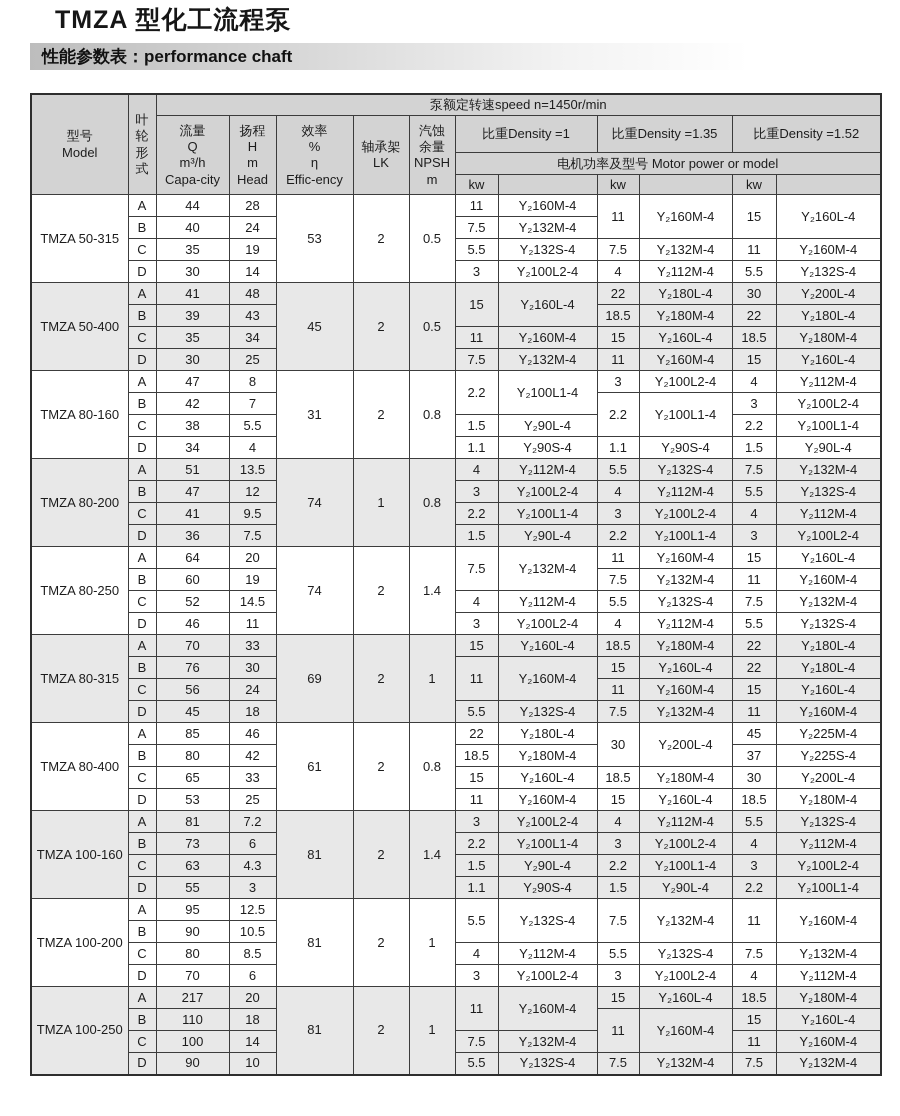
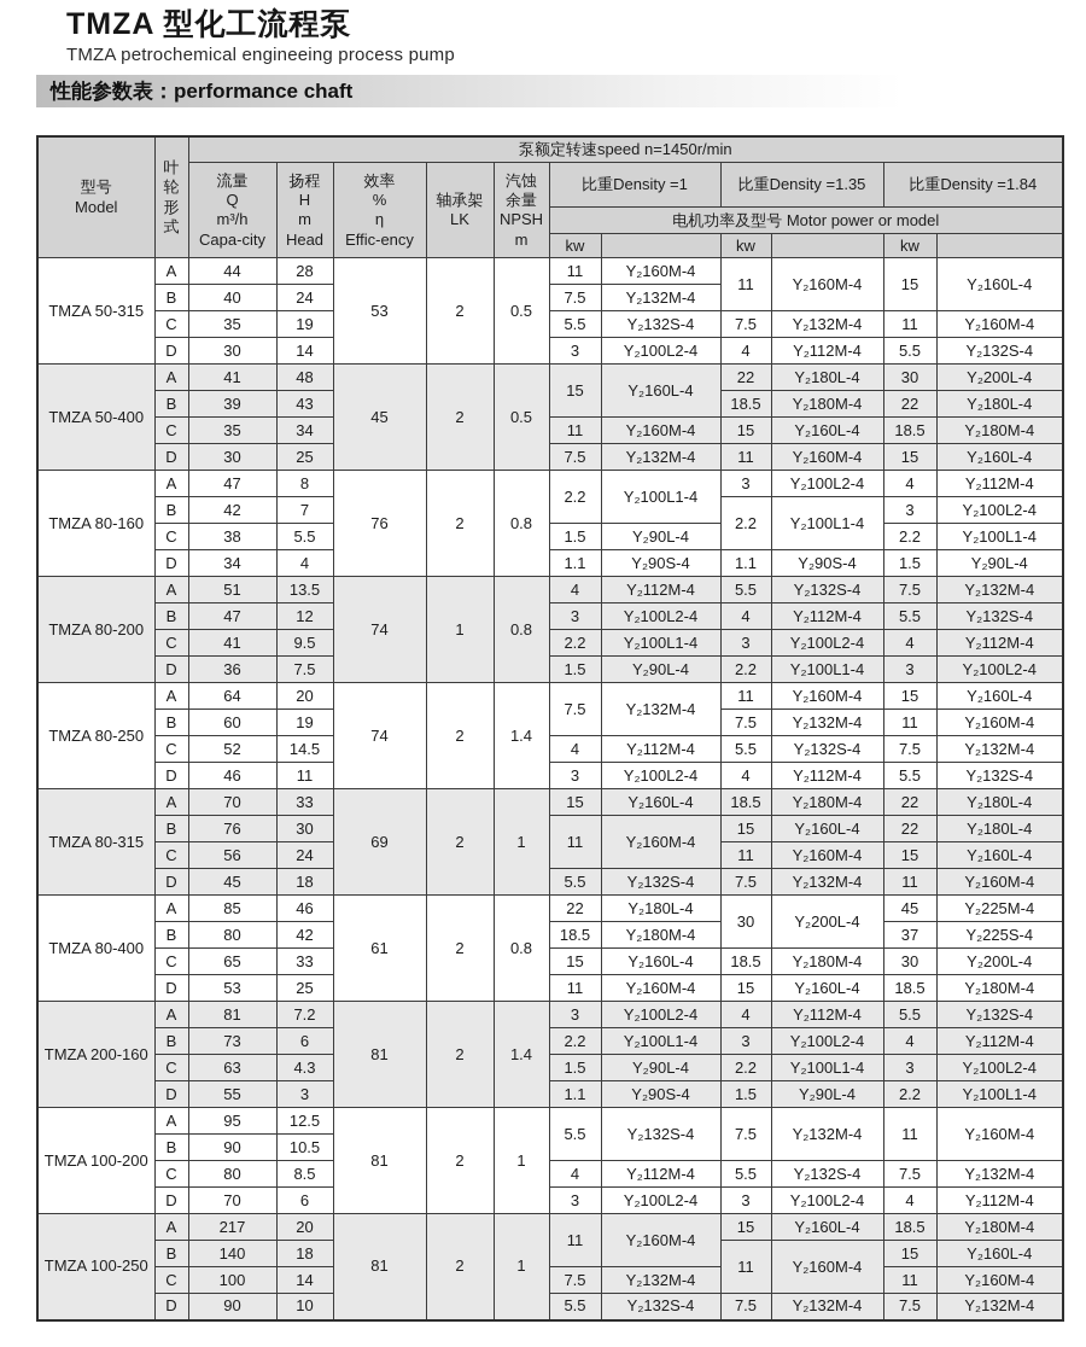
  TMZA 型化工流程泵
+ TMZA petrochemical engineeing process pump
  性能参数表：performance chaft
  型号 Model	叶 轮 形 式	泵额定转速speed n=1450r/min
- 流量 Q m³/h Capa-city	扬程 H m Head	效率 % η Effic-ency	轴承架 LK	汽蚀 余量 NPSH m	比重Density =1	比重Density =1.35	比重Density =1.52
+ 流量 Q m³/h Capa-city	扬程 H m Head	效率 % η Effic-ency	轴承架 LK	汽蚀 余量 NPSH m	比重Density =1	比重Density =1.35	比重Density =1.84
  电机功率及型号 Motor power or model
  kw		kw		kw
  TMZA 50-315	A	44	28	53	2	0.5	11	Y₂160M-4	11	Y₂160M-4	15	Y₂160L-4
  B	40	24	7.5	Y₂132M-4
  C	35	19	5.5	Y₂132S-4	7.5	Y₂132M-4	11	Y₂160M-4
  D	30	14	3	Y₂100L2-4	4	Y₂112M-4	5.5	Y₂132S-4
  TMZA 50-400	A	41	48	45	2	0.5	15	Y₂160L-4	22	Y₂180L-4	30	Y₂200L-4
  B	39	43	18.5	Y₂180M-4	22	Y₂180L-4
  C	35	34	11	Y₂160M-4	15	Y₂160L-4	18.5	Y₂180M-4
  D	30	25	7.5	Y₂132M-4	11	Y₂160M-4	15	Y₂160L-4
- TMZA 80-160	A	47	8	31	2	0.8	2.2	Y₂100L1-4	3	Y₂100L2-4	4	Y₂112M-4
+ TMZA 80-160	A	47	8	76	2	0.8	2.2	Y₂100L1-4	3	Y₂100L2-4	4	Y₂112M-4
  B	42	7	2.2	Y₂100L1-4	3	Y₂100L2-4
  C	38	5.5	1.5	Y₂90L-4	2.2	Y₂100L1-4
  D	34	4	1.1	Y₂90S-4	1.1	Y₂90S-4	1.5	Y₂90L-4
  TMZA 80-200	A	51	13.5	74	1	0.8	4	Y₂112M-4	5.5	Y₂132S-4	7.5	Y₂132M-4
  B	47	12	3	Y₂100L2-4	4	Y₂112M-4	5.5	Y₂132S-4
  C	41	9.5	2.2	Y₂100L1-4	3	Y₂100L2-4	4	Y₂112M-4
  D	36	7.5	1.5	Y₂90L-4	2.2	Y₂100L1-4	3	Y₂100L2-4
  TMZA 80-250	A	64	20	74	2	1.4	7.5	Y₂132M-4	11	Y₂160M-4	15	Y₂160L-4
  B	60	19	7.5	Y₂132M-4	11	Y₂160M-4
  C	52	14.5	4	Y₂112M-4	5.5	Y₂132S-4	7.5	Y₂132M-4
  D	46	11	3	Y₂100L2-4	4	Y₂112M-4	5.5	Y₂132S-4
  TMZA 80-315	A	70	33	69	2	1	15	Y₂160L-4	18.5	Y₂180M-4	22	Y₂180L-4
  B	76	30	11	Y₂160M-4	15	Y₂160L-4	22	Y₂180L-4
  C	56	24	11	Y₂160M-4	15	Y₂160L-4
  D	45	18	5.5	Y₂132S-4	7.5	Y₂132M-4	11	Y₂160M-4
  TMZA 80-400	A	85	46	61	2	0.8	22	Y₂180L-4	30	Y₂200L-4	45	Y₂225M-4
  B	80	42	18.5	Y₂180M-4	37	Y₂225S-4
  C	65	33	15	Y₂160L-4	18.5	Y₂180M-4	30	Y₂200L-4
  D	53	25	11	Y₂160M-4	15	Y₂160L-4	18.5	Y₂180M-4
- TMZA 100-160	A	81	7.2	81	2	1.4	3	Y₂100L2-4	4	Y₂112M-4	5.5	Y₂132S-4
+ TMZA 200-160	A	81	7.2	81	2	1.4	3	Y₂100L2-4	4	Y₂112M-4	5.5	Y₂132S-4
  B	73	6	2.2	Y₂100L1-4	3	Y₂100L2-4	4	Y₂112M-4
  C	63	4.3	1.5	Y₂90L-4	2.2	Y₂100L1-4	3	Y₂100L2-4
  D	55	3	1.1	Y₂90S-4	1.5	Y₂90L-4	2.2	Y₂100L1-4
  TMZA 100-200	A	95	12.5	81	2	1	5.5	Y₂132S-4	7.5	Y₂132M-4	11	Y₂160M-4
  B	90	10.5
  C	80	8.5	4	Y₂112M-4	5.5	Y₂132S-4	7.5	Y₂132M-4
  D	70	6	3	Y₂100L2-4	3	Y₂100L2-4	4	Y₂112M-4
  TMZA 100-250	A	217	20	81	2	1	11	Y₂160M-4	15	Y₂160L-4	18.5	Y₂180M-4
- B	110	18	11	Y₂160M-4	15	Y₂160L-4
+ B	140	18	11	Y₂160M-4	15	Y₂160L-4
  C	100	14	7.5	Y₂132M-4	11	Y₂160M-4
  D	90	10	5.5	Y₂132S-4	7.5	Y₂132M-4	7.5	Y₂132M-4
